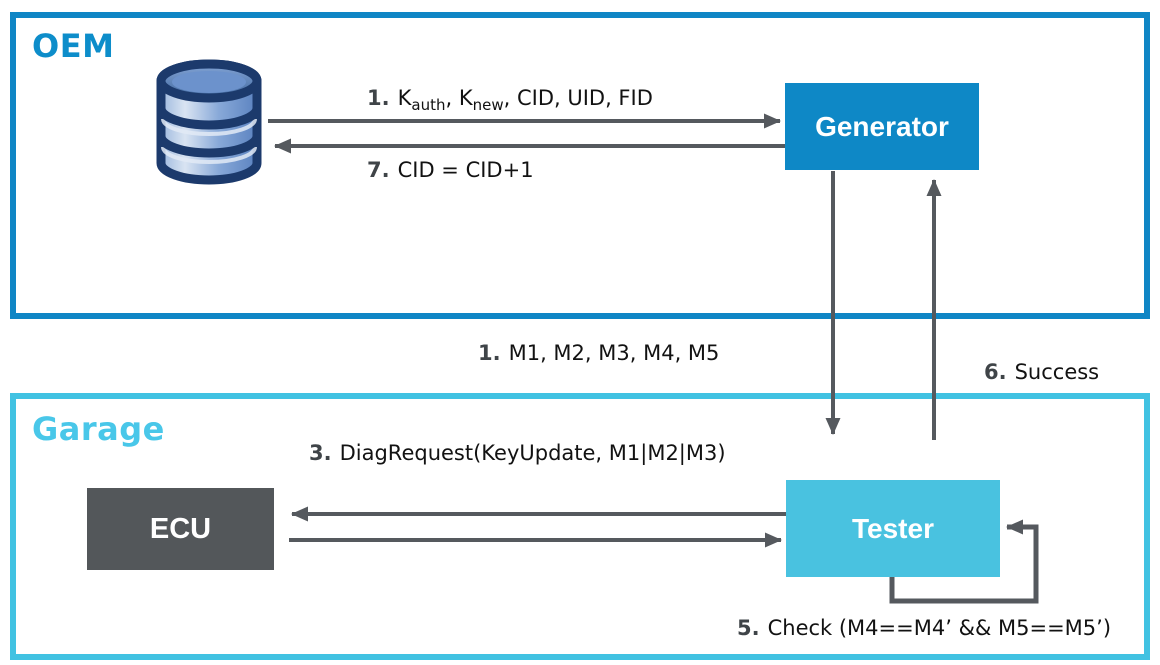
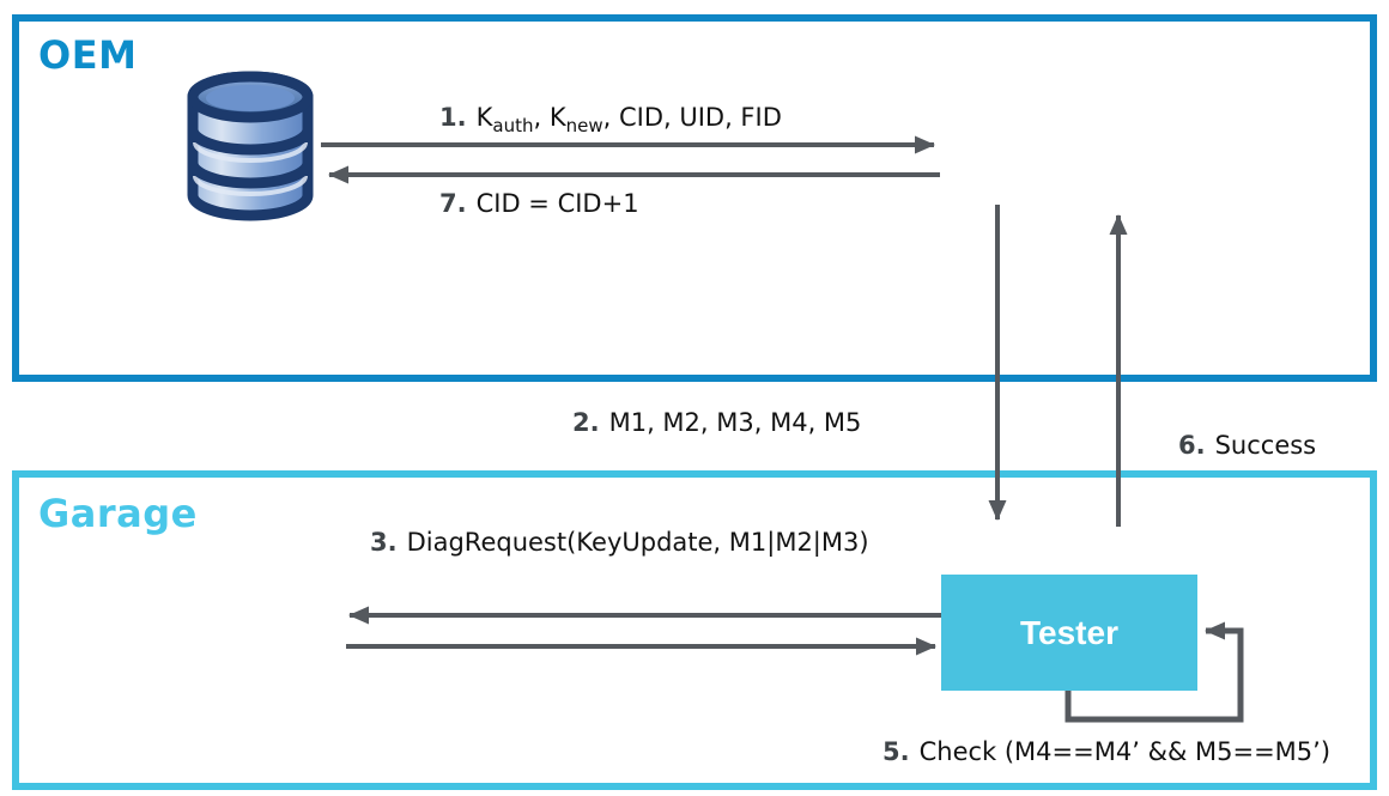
  OEM
  Garage
- Generator
- ECU
  Tester
  1. Kauth, Knew, CID, UID, FID
  7. CID = CID+1
- 1. M1, M2, M3, M4, M5
+ 2. M1, M2, M3, M4, M5
  6. Success
  3. DiagRequest(KeyUpdate, M1|M2|M3)
  5. Check (M4==M4’ && M5==M5’)
